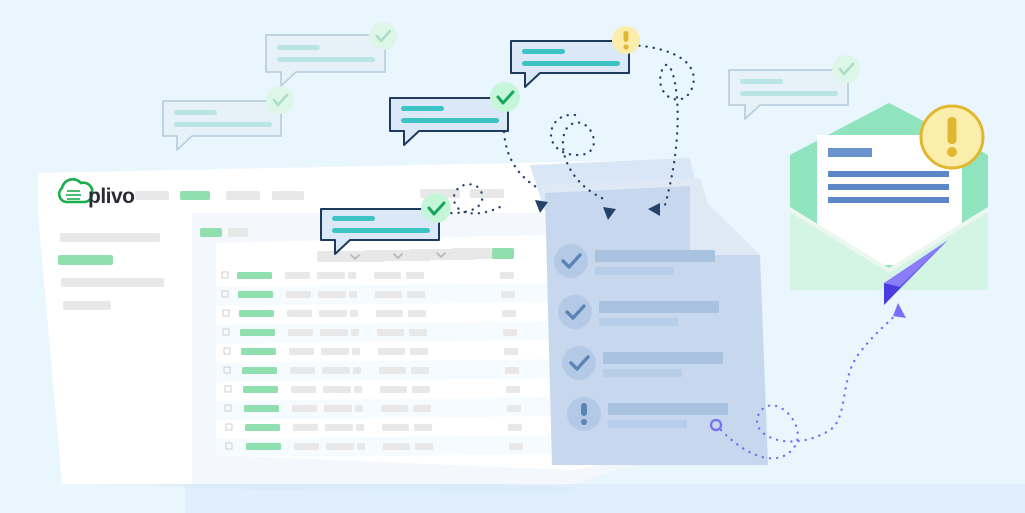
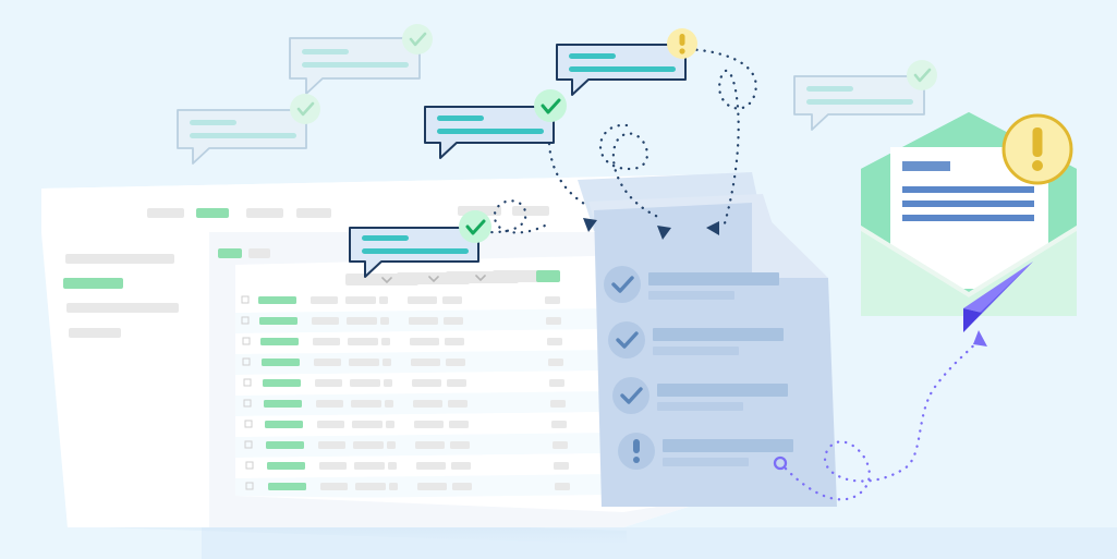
- plivo
